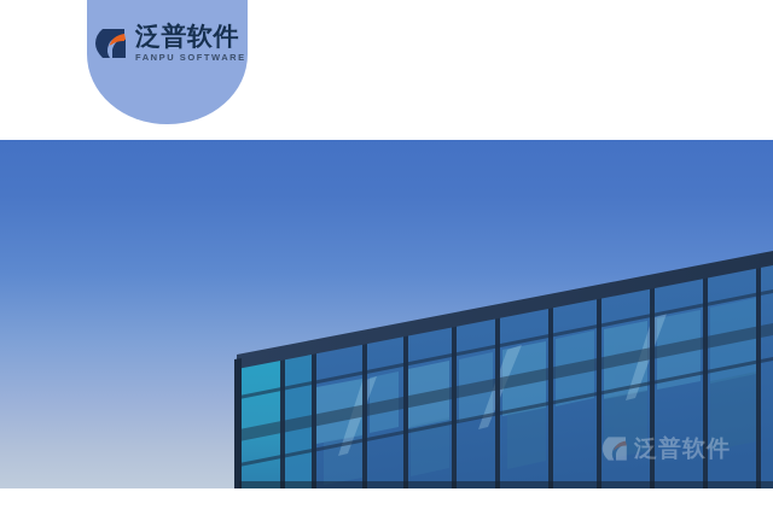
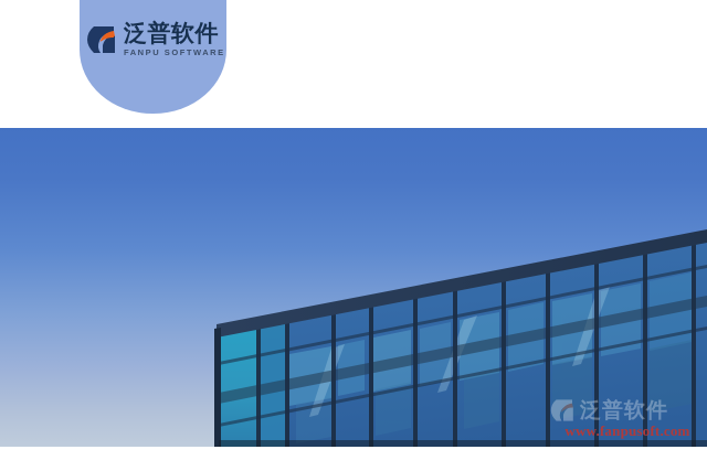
  泛普软件
  FANPU SOFTWARE
  泛普软件
+ www.fanpusoft.com
